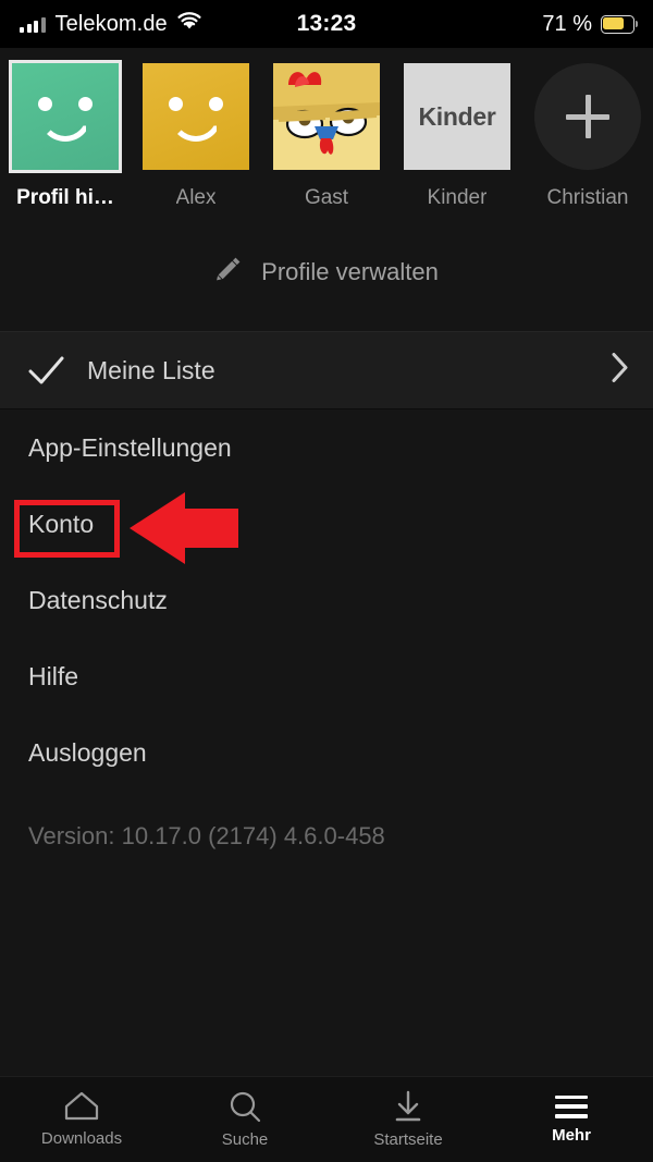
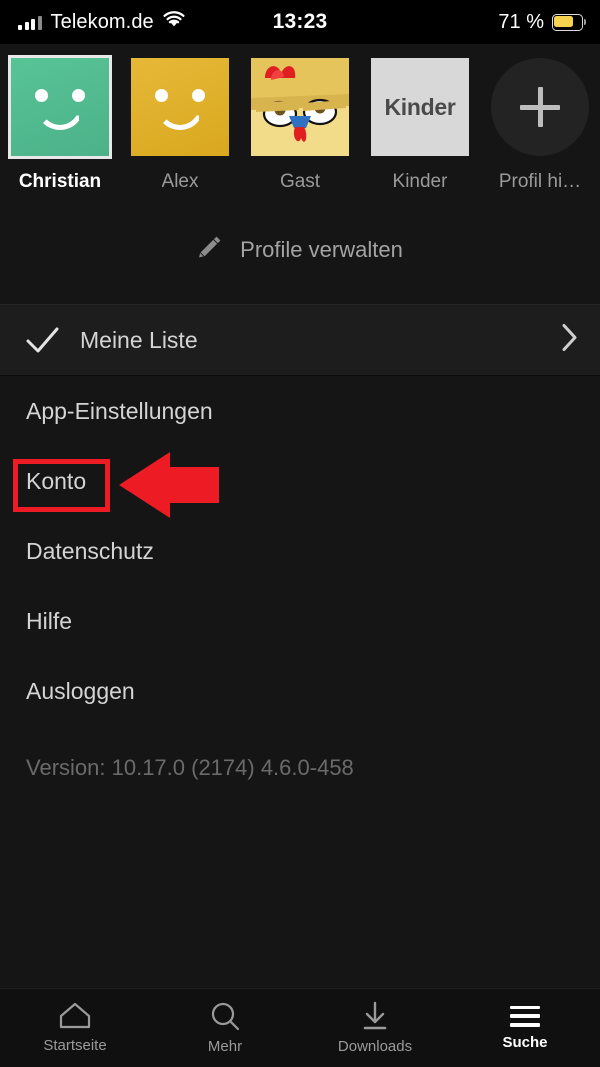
  Telekom.de
  13:23
  71 %
- Profil hi…
+ Christian
  Alex
  Gast
  Kinder
  Kinder
- Christian
+ Profil hi…
  Profile verwalten
  Meine Liste
  App-Einstellungen
  Konto
  Datenschutz
  Hilfe
  Ausloggen
  Version: 10.17.0 (2174) 4.6.0-458
- Downloads
+ Startseite
- Suche
+ Mehr
- Startseite
+ Downloads
- Mehr
+ Suche
